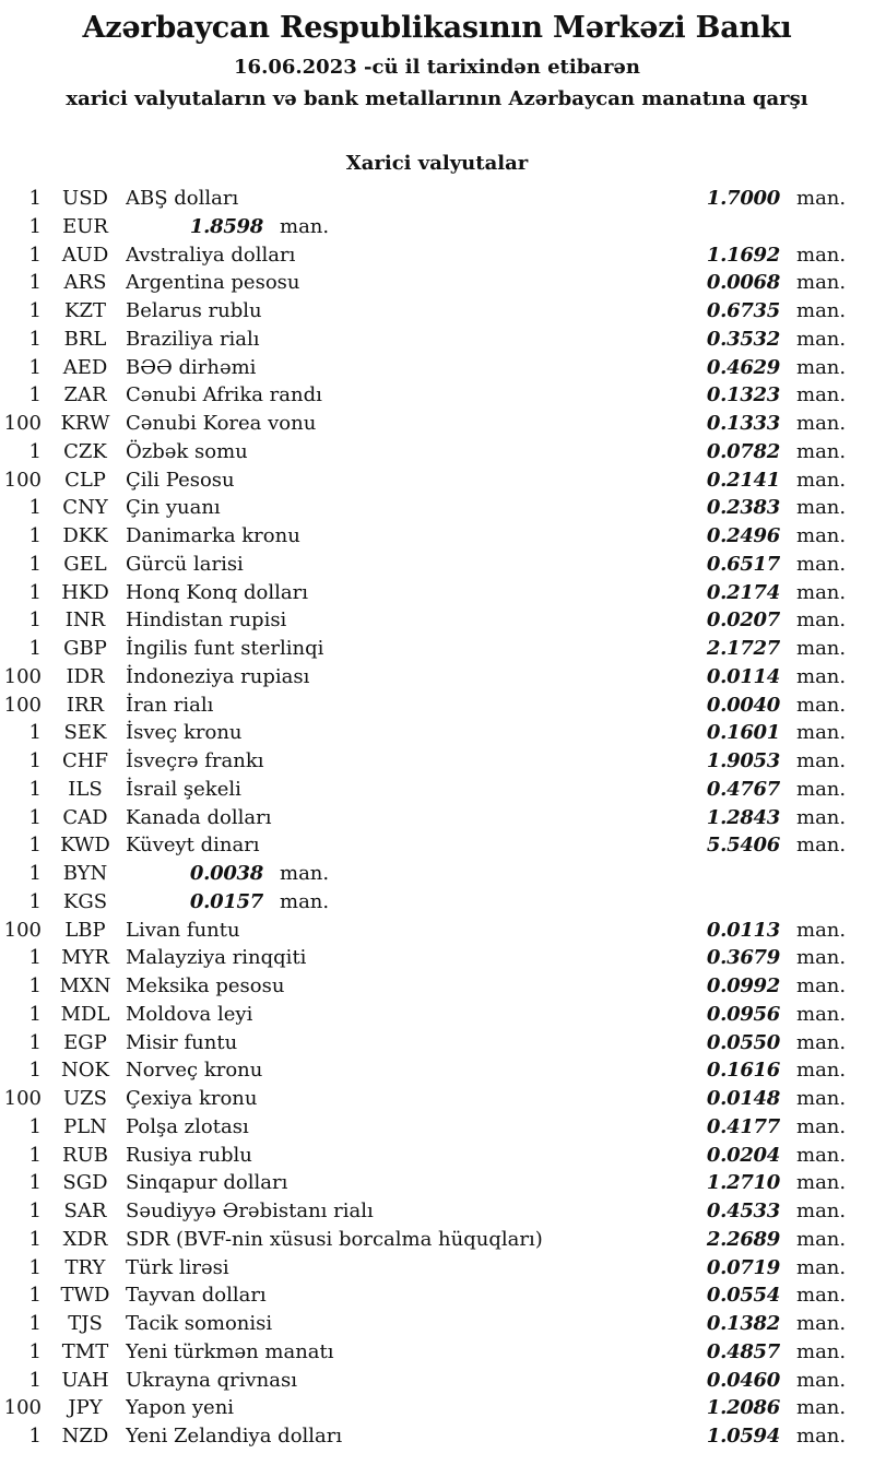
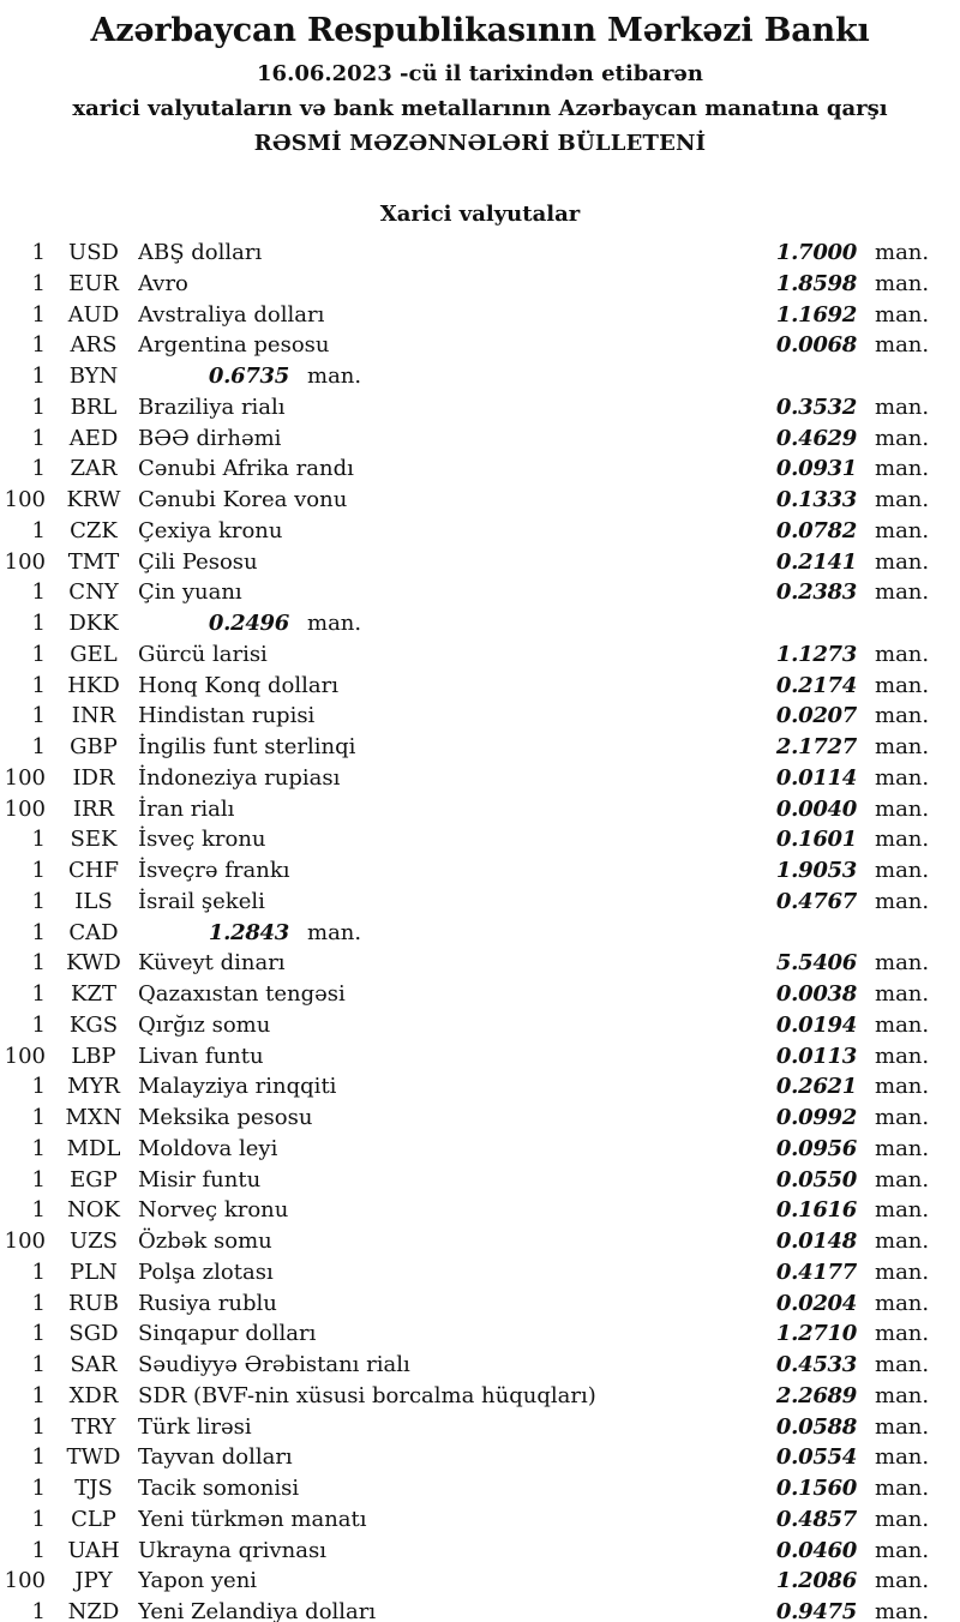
  Azərbaycan Respublikasının Mərkəzi Bankı
  16.06.2023 -cü il tarixindən etibarən
  xarici valyutaların və bank metallarının Azərbaycan manatına qarşı
+ RƏSMİ MƏZƏNNƏLƏRİ BÜLLETENİ
  Xarici valyutalar
  1
  USD
  ABŞ dolları
  1.7000
  man.
  1
  EUR
+ Avro
  1.8598
  man.
  1
  AUD
  Avstraliya dolları
  1.1692
  man.
  1
  ARS
  Argentina pesosu
  0.0068
  man.
  1
- KZT
+ BYN
- Belarus rublu
  0.6735
  man.
  1
  BRL
  Braziliya rialı
  0.3532
  man.
  1
  AED
  BƏƏ dirhəmi
  0.4629
  man.
  1
  ZAR
  Cənubi Afrika randı
- 0.1323
+ 0.0931
  man.
  100
  KRW
  Cənubi Korea vonu
  0.1333
  man.
  1
  CZK
- Özbək somu
+ Çexiya kronu
  0.0782
  man.
  100
- CLP
+ TMT
  Çili Pesosu
  0.2141
  man.
  1
  CNY
  Çin yuanı
  0.2383
  man.
  1
  DKK
- Danimarka kronu
  0.2496
  man.
  1
  GEL
  Gürcü larisi
- 0.6517
+ 1.1273
  man.
  1
  HKD
  Honq Konq dolları
  0.2174
  man.
  1
  INR
  Hindistan rupisi
  0.0207
  man.
  1
  GBP
  İngilis funt sterlinqi
  2.1727
  man.
  100
  IDR
  İndoneziya rupiası
  0.0114
  man.
  100
  IRR
  İran rialı
  0.0040
  man.
  1
  SEK
  İsveç kronu
  0.1601
  man.
  1
  CHF
  İsveçrə frankı
  1.9053
  man.
  1
  ILS
  İsrail şekeli
  0.4767
  man.
  1
  CAD
- Kanada dolları
  1.2843
  man.
  1
  KWD
  Küveyt dinarı
  5.5406
  man.
  1
- BYN
+ KZT
+ Qazaxıstan tengəsi
  0.0038
  man.
  1
  KGS
+ Qırğız somu
- 0.0157
+ 0.0194
  man.
  100
  LBP
  Livan funtu
  0.0113
  man.
  1
  MYR
  Malayziya rinqqiti
- 0.3679
+ 0.2621
  man.
  1
  MXN
  Meksika pesosu
  0.0992
  man.
  1
  MDL
  Moldova leyi
  0.0956
  man.
  1
  EGP
  Misir funtu
  0.0550
  man.
  1
  NOK
  Norveç kronu
  0.1616
  man.
  100
  UZS
- Çexiya kronu
+ Özbək somu
  0.0148
  man.
  1
  PLN
  Polşa zlotası
  0.4177
  man.
  1
  RUB
  Rusiya rublu
  0.0204
  man.
  1
  SGD
  Sinqapur dolları
  1.2710
  man.
  1
  SAR
  Səudiyyə Ərəbistanı rialı
  0.4533
  man.
  1
  XDR
  SDR (BVF-nin xüsusi borcalma hüquqları)
  2.2689
  man.
  1
  TRY
  Türk lirəsi
- 0.0719
+ 0.0588
  man.
  1
  TWD
  Tayvan dolları
  0.0554
  man.
  1
  TJS
  Tacik somonisi
- 0.1382
+ 0.1560
  man.
  1
- TMT
+ CLP
  Yeni türkmən manatı
  0.4857
  man.
  1
  UAH
  Ukrayna qrivnası
  0.0460
  man.
  100
  JPY
  Yapon yeni
  1.2086
  man.
  1
  NZD
  Yeni Zelandiya dolları
- 1.0594
+ 0.9475
  man.
